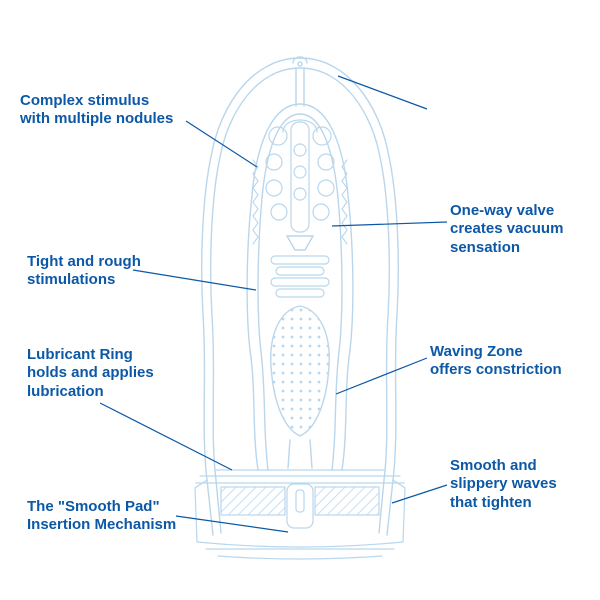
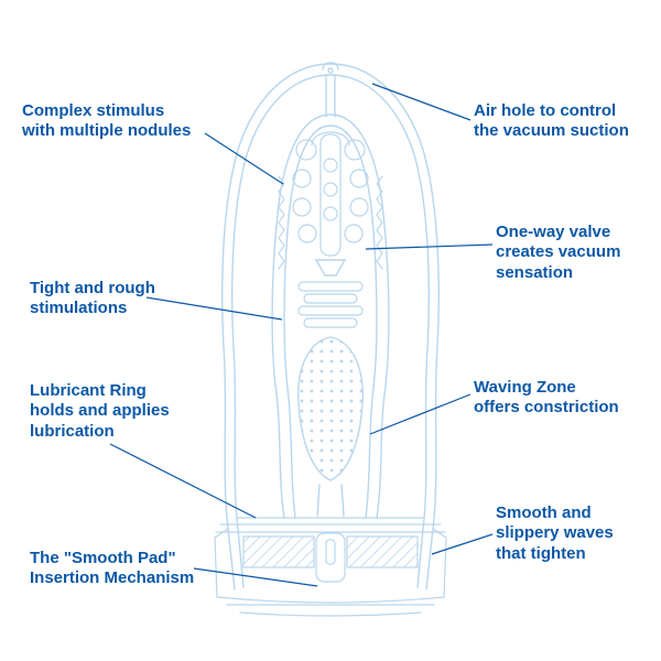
  Complex stimulus
  with multiple nodules
+ Air hole to control
+ the vacuum suction
  One-way valve
  creates vacuum
  sensation
  Tight and rough
  stimulations
  Waving Zone
  offers constriction
  Lubricant Ring
  holds and applies
  lubrication
  Smooth and
  slippery waves
  that tighten
  The "Smooth Pad"
  Insertion Mechanism
